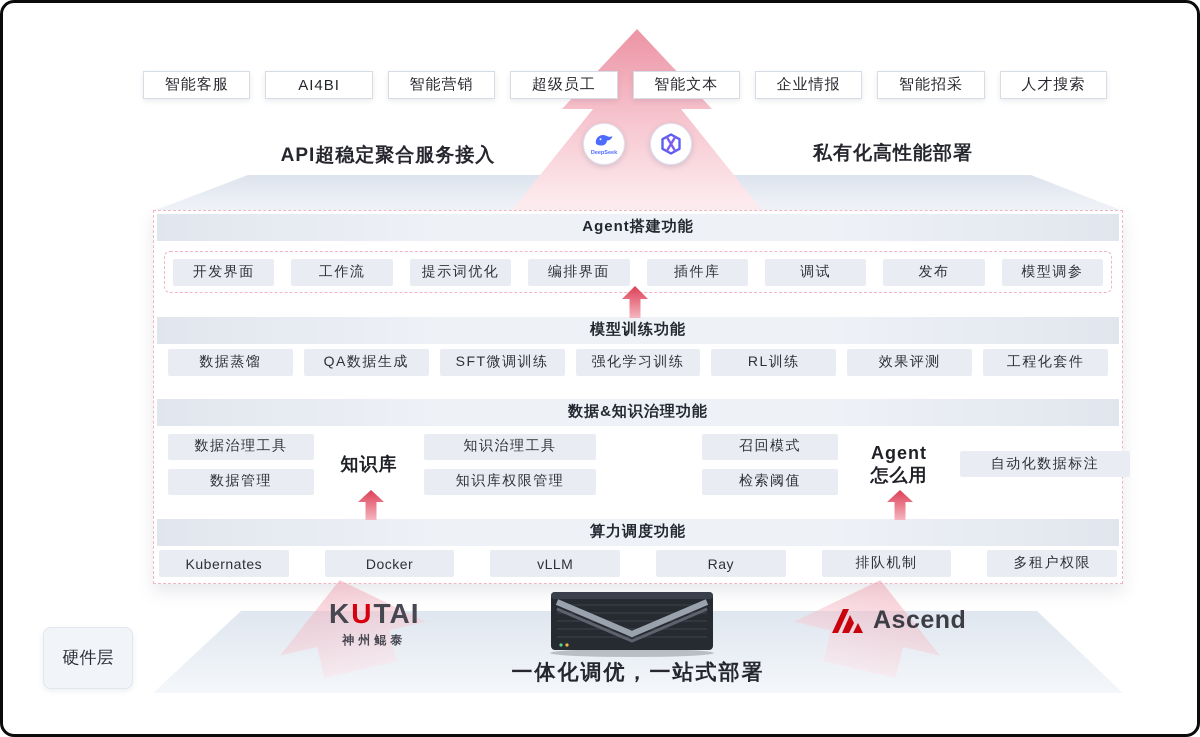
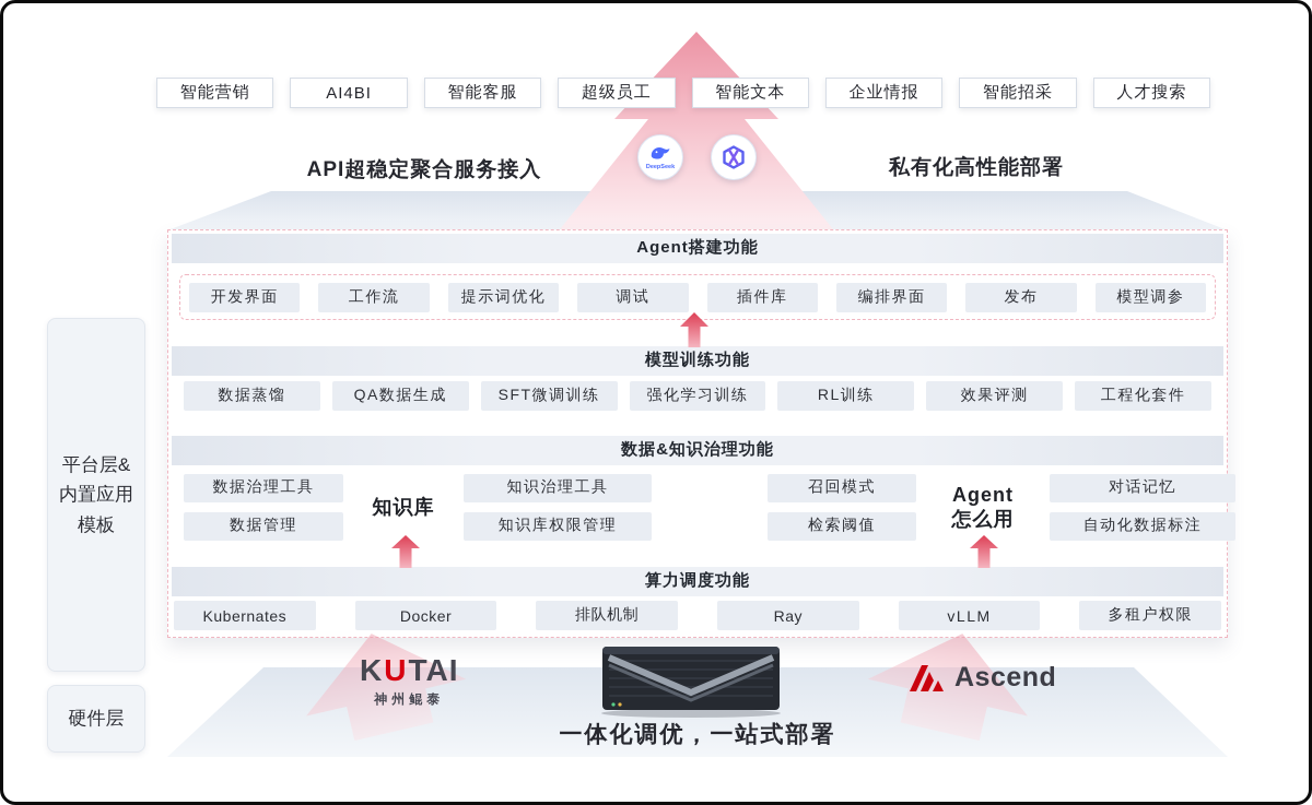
- 智能客服
+ 智能营销
  AI4BI
- 智能营销
+ 智能客服
  超级员工
  智能文本
  企业情报
  智能招采
  人才搜索
  API超稳定聚合服务接入
  私有化高性能部署
+ 平台层&
+ 内置应用
+ 模板
  硬件层
  Agent搭建功能
  开发界面
  工作流
  提示词优化
- 编排界面
+ 调试
  插件库
- 调试
+ 编排界面
  发布
  模型调参
  模型训练功能
  数据蒸馏
  QA数据生成
  SFT微调训练
  强化学习训练
  RL训练
  效果评测
  工程化套件
  数据&知识治理功能
  数据治理工具
  数据管理
  知识库
  知识治理工具
  知识库权限管理
  召回模式
  检索阈值
  Agent
  怎么用
+ 对话记忆
  自动化数据标注
  算力调度功能
  Kubernates
  Docker
- vLLM
+ 排队机制
  Ray
- 排队机制
+ vLLM
  多租户权限
  一体化调优，一站式部署
  KUTAI
  神州鲲泰
  Ascend
